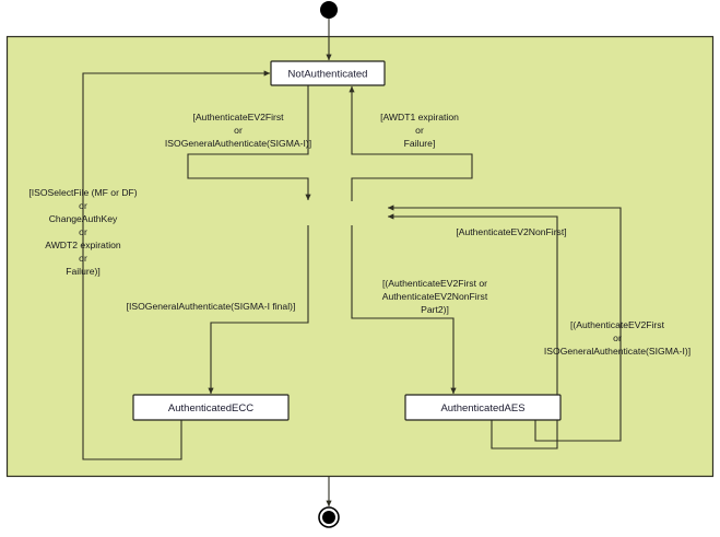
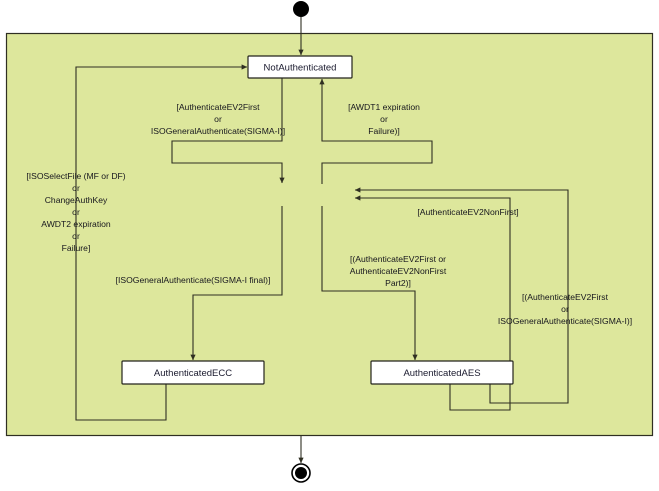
  NotAuthenticated
  AuthenticatedECC
  AuthenticatedAES
  [AuthenticateEV2First
  or
  ISOGeneralAuthenticate(SIGMA-I)]
  [AWDT1 expiration
  or
- Failure]
+ Failure)]
  [ISOSelectFile (MF or DF)
  or
  ChangeAuthKey
  or
  AWDT2 expiration
  or
- Failure)]
+ Failure]
  [ISOGeneralAuthenticate(SIGMA-I final)]
  [(AuthenticateEV2First or
  AuthenticateEV2NonFirst
  Part2)]
  [AuthenticateEV2NonFirst]
  [(AuthenticateEV2First
  or
  ISOGeneralAuthenticate(SIGMA-I)]
